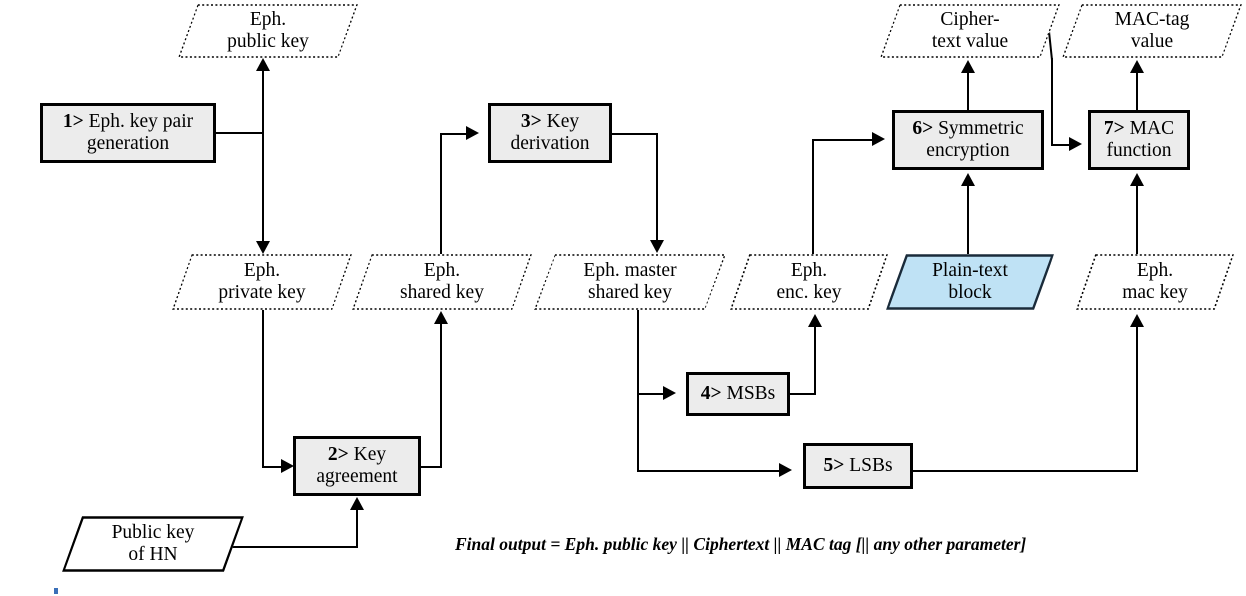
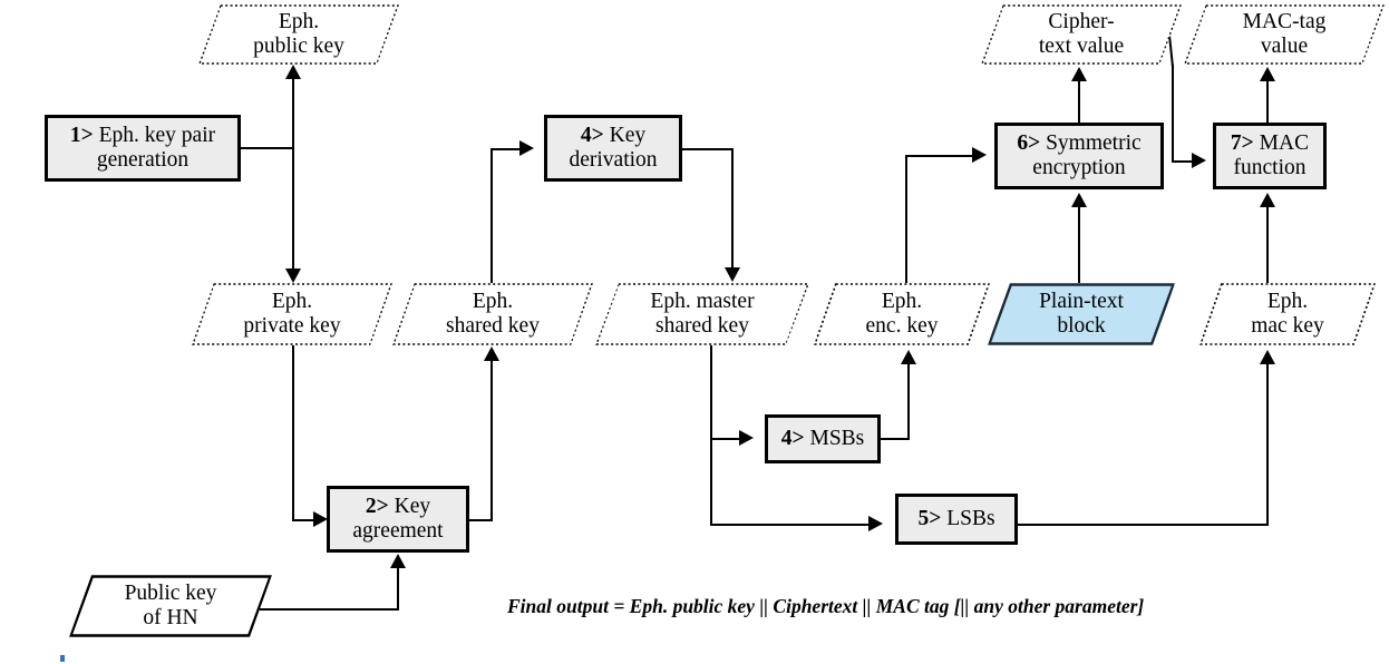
  Eph.
  public key
  Cipher-
  text value
  MAC-tag
  value
  1> Eph. key pair
  generation
- 3> Key
+ 4> Key
  derivation
  6> Symmetric
  encryption
  7> MAC
  function
  Eph.
  private key
  Eph.
  shared key
  Eph. master
  shared key
  Eph.
  enc. key
  Plain-text
  block
  Eph.
  mac key
  4> MSBs
  5> LSBs
  2> Key
  agreement
  Public key
  of HN
  Final output = Eph. public key || Ciphertext || MAC tag [|| any other parameter]
